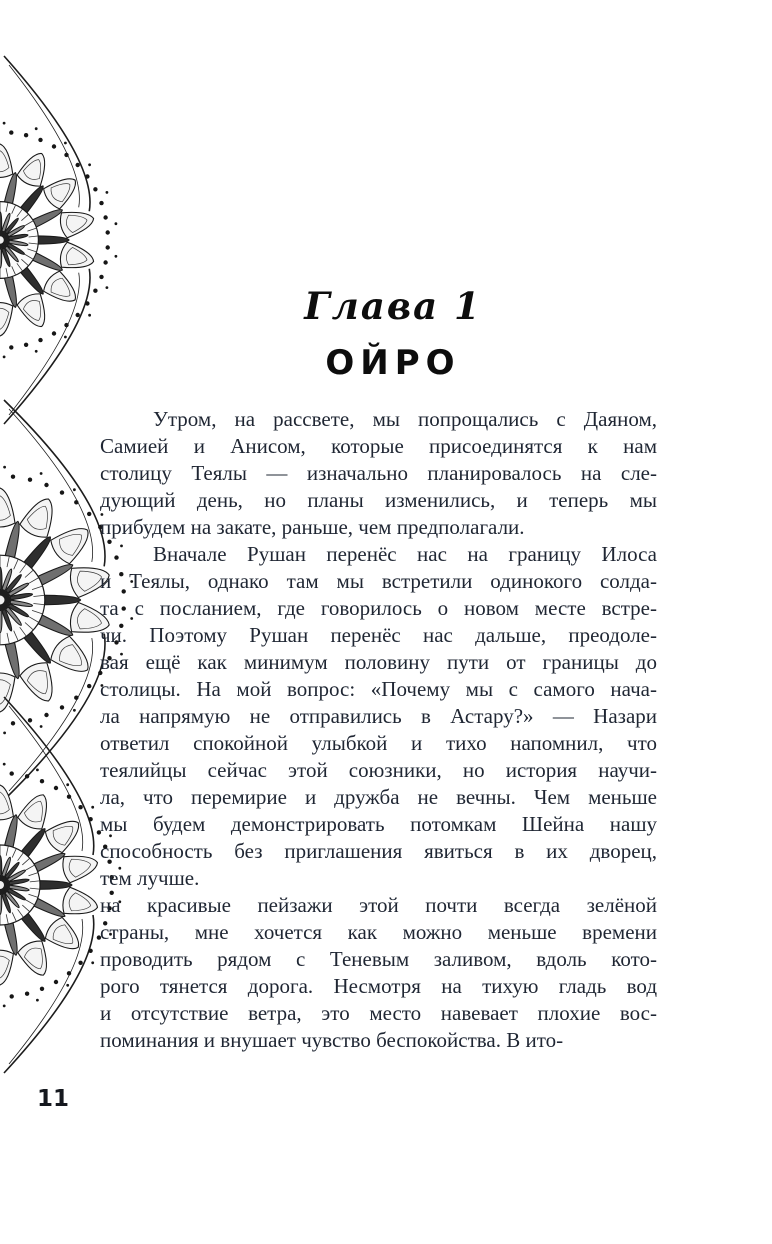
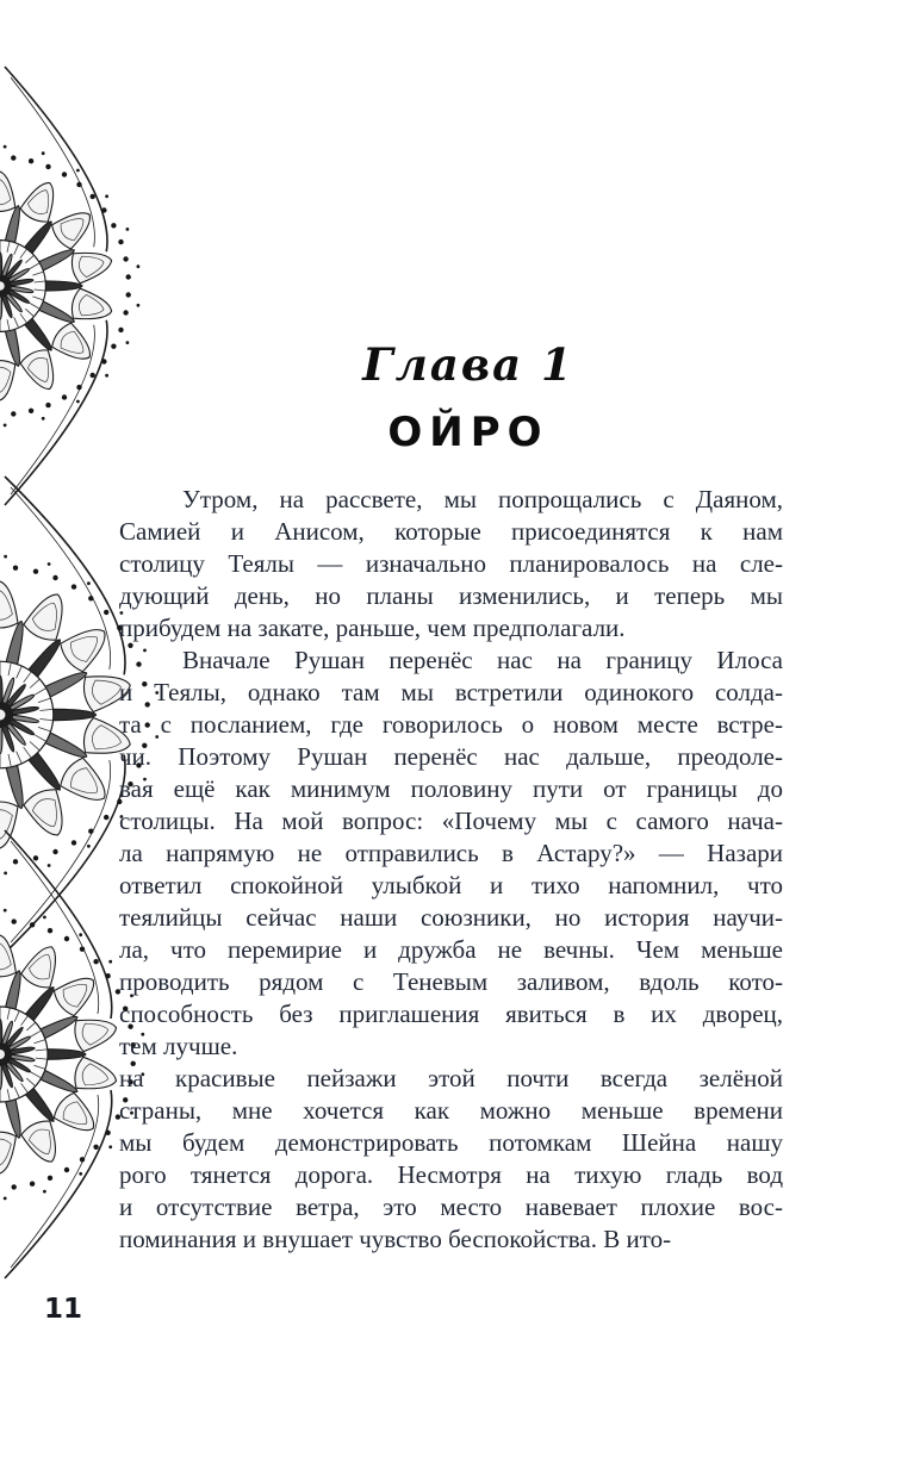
  Глава 1
  ОЙРО
  Утром, на рассвете, мы попрощались с Даяном,
  Самией и Анисом, которые присоединятся к нам
  столицу Теялы — изначально планировалось на сле-
  дующий день, но планы изменились, и теперь мы
  прибудем на закате, раньше, чем предполагали.
  Вначале Рушан перенёс нас на границу Илоса
  и Теялы, однако там мы встретили одинокого солда-
  та с посланием, где говорилось о новом месте встре-
  чи. Поэтому Рушан перенёс нас дальше, преодоле-
  вая ещё как минимум половину пути от границы до
  столицы. На мой вопрос: «Почему мы с самого нача-
  ла напрямую не отправились в Астару?» — Назари
  ответил спокойной улыбкой и тихо напомнил, что
- теялийцы сейчас этой союзники, но история научи-
+ теялийцы сейчас наши союзники, но история научи-
  ла, что перемирие и дружба не вечны. Чем меньше
- мы будем демонстрировать потомкам Шейна нашу
+ проводить рядом с Теневым заливом, вдоль кото-
  способность без приглашения явиться в их дворец,
  тем лучше.
  на красивые пейзажи этой почти всегда зелёной
  страны, мне хочется как можно меньше времени
- проводить рядом с Теневым заливом, вдоль кото-
+ мы будем демонстрировать потомкам Шейна нашу
  рого тянется дорога. Несмотря на тихую гладь вод
  и отсутствие ветра, это место навевает плохие вос-
  поминания и внушает чувство беспокойства. В ито-
  11
